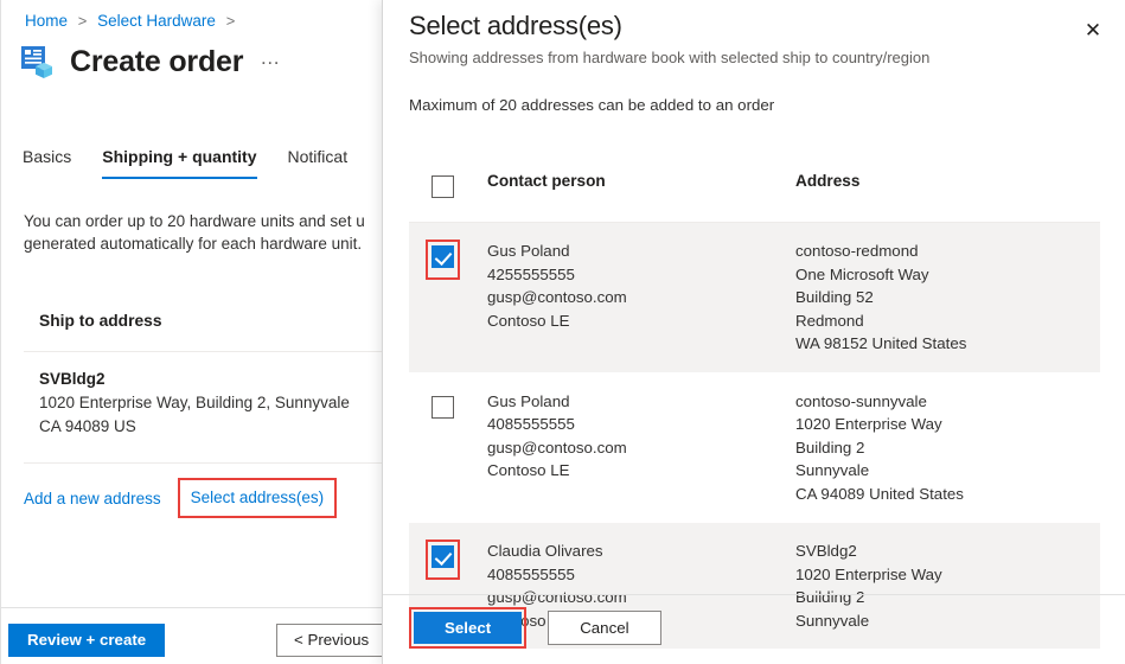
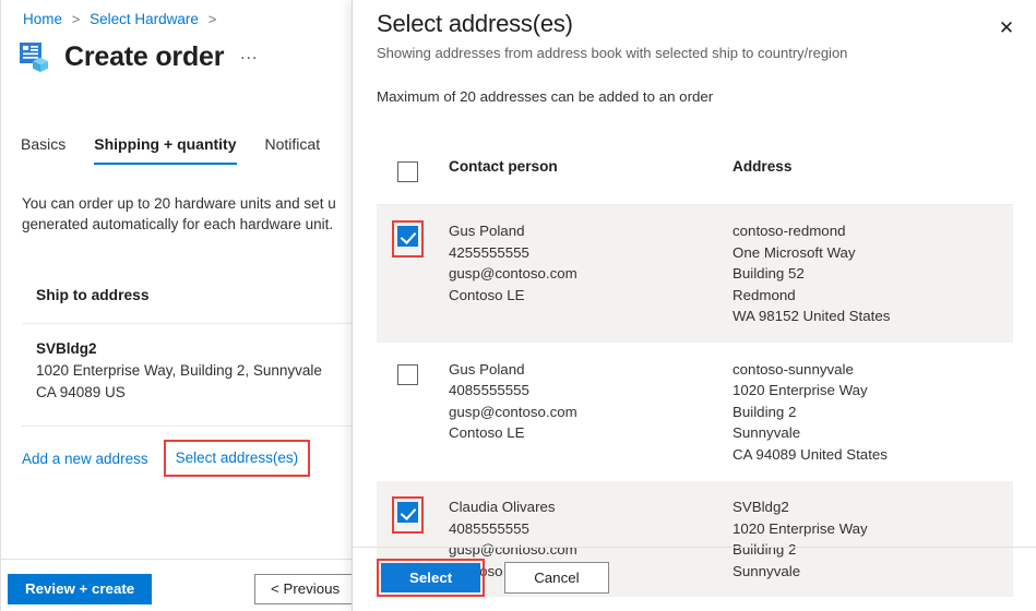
  Home > Select Hardware >
  Create order
  …
  Basics
  Shipping + quantity
  Notificat
  You can order up to 20 hardware units and set u
  generated automatically for each hardware unit.
  Ship to address
  SVBldg2
  1020 Enterprise Way, Building 2, Sunnyvale
  CA 94089 US
  Add a new address
  Select address(es)
  Review + create
  < Previous
  Select address(es)
- Showing addresses from hardware book with selected ship to country/region
+ Showing addresses from address book with selected ship to country/region
  Maximum of 20 addresses can be added to an order
  ✕
  Contact person
  Address
  Gus Poland
  4255555555
  gusp@contoso.com
  Contoso LE
  contoso-redmond
  One Microsoft Way
  Building 52
  Redmond
  WA 98152 United States
  Gus Poland
  4085555555
  gusp@contoso.com
  Contoso LE
  contoso-sunnyvale
  1020 Enterprise Way
  Building 2
  Sunnyvale
  CA 94089 United States
  Claudia Olivares
  4085555555
  gusp@contoso.com
  SVBldg2
  1020 Enterprise Way
  Building 2
  Sunnyvale
  Select
  Cancel
